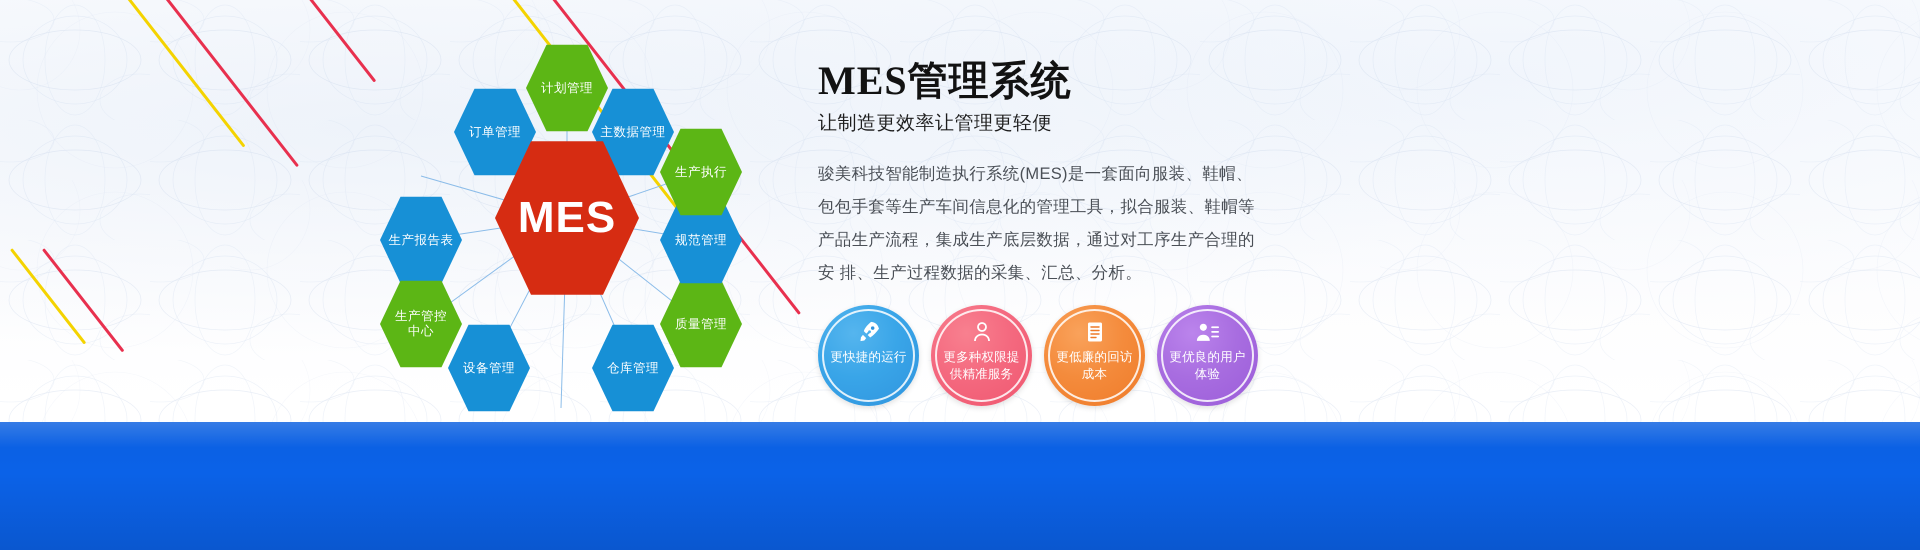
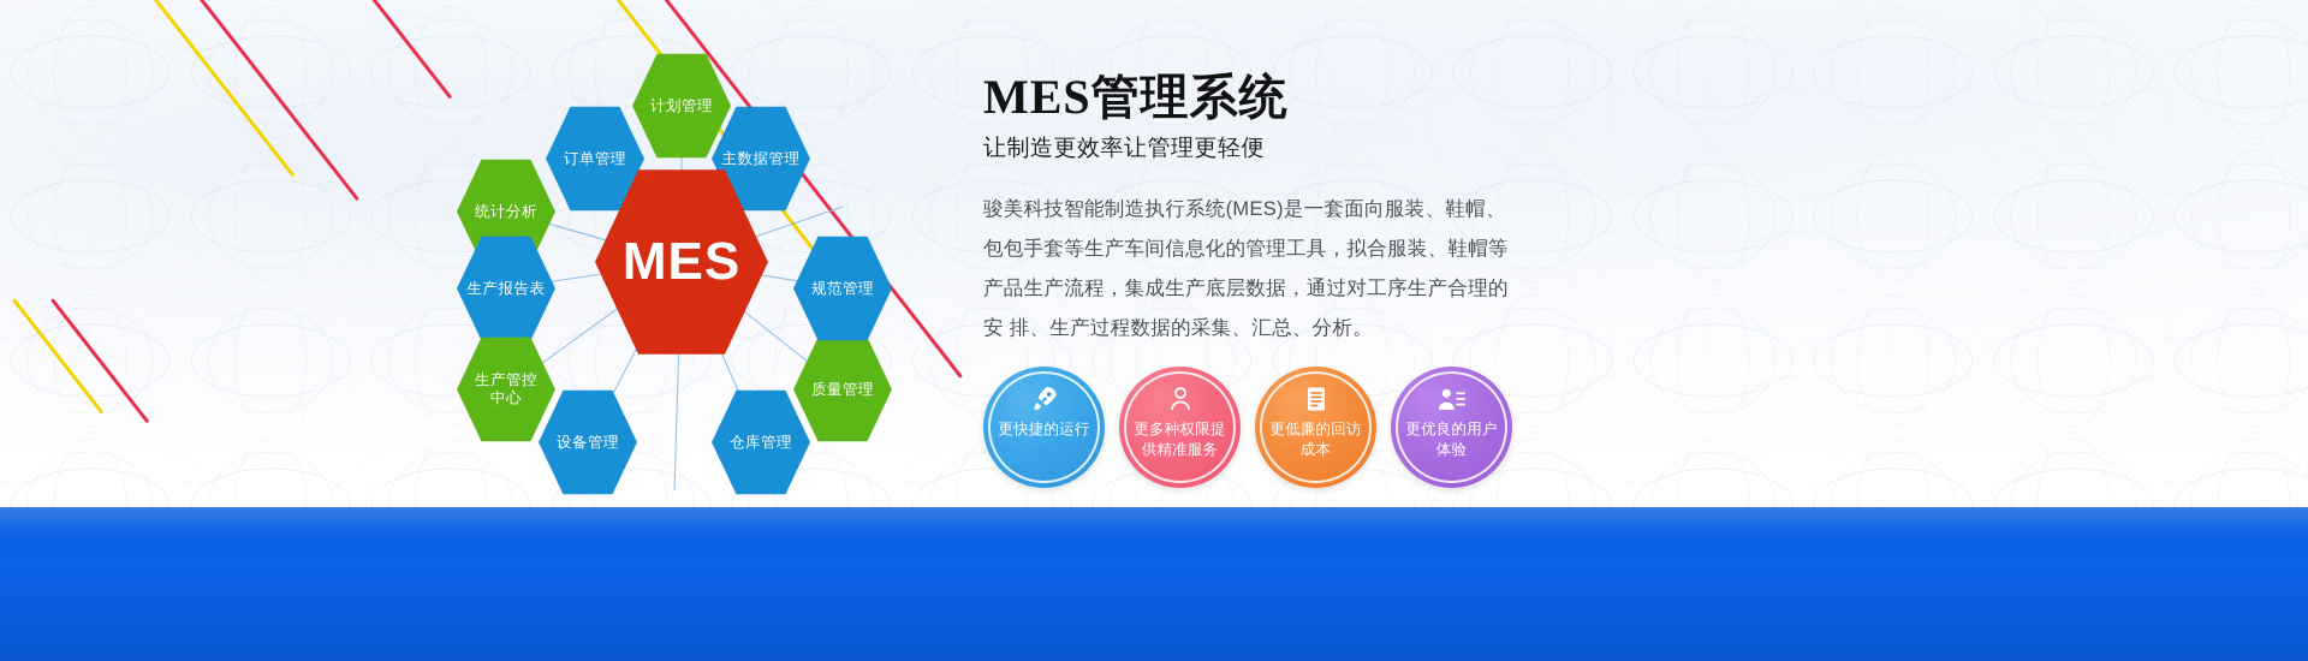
  计划管理
  订单管理
+ 统计分析
  生产报告表
  生产管控
  中心
  设备管理
  仓库管理
  质量管理
  规范管理
- 生产执行
  主数据管理
  MES
  MES管理系统
  让制造更效率让管理更轻便
  骏美科技智能制造执行系统(MES)是一套面向服装、鞋帽、包包手套等生产车间信息化的管理工具，拟合服装、鞋帽等产品生产流程，集成生产底层数据，通过对工序生产合理的安 排、生产过程数据的采集、汇总、分析。
  更快捷的运行
  更多种权限提供精准服务
  更低廉的回访成本
  更优良的用户体验
